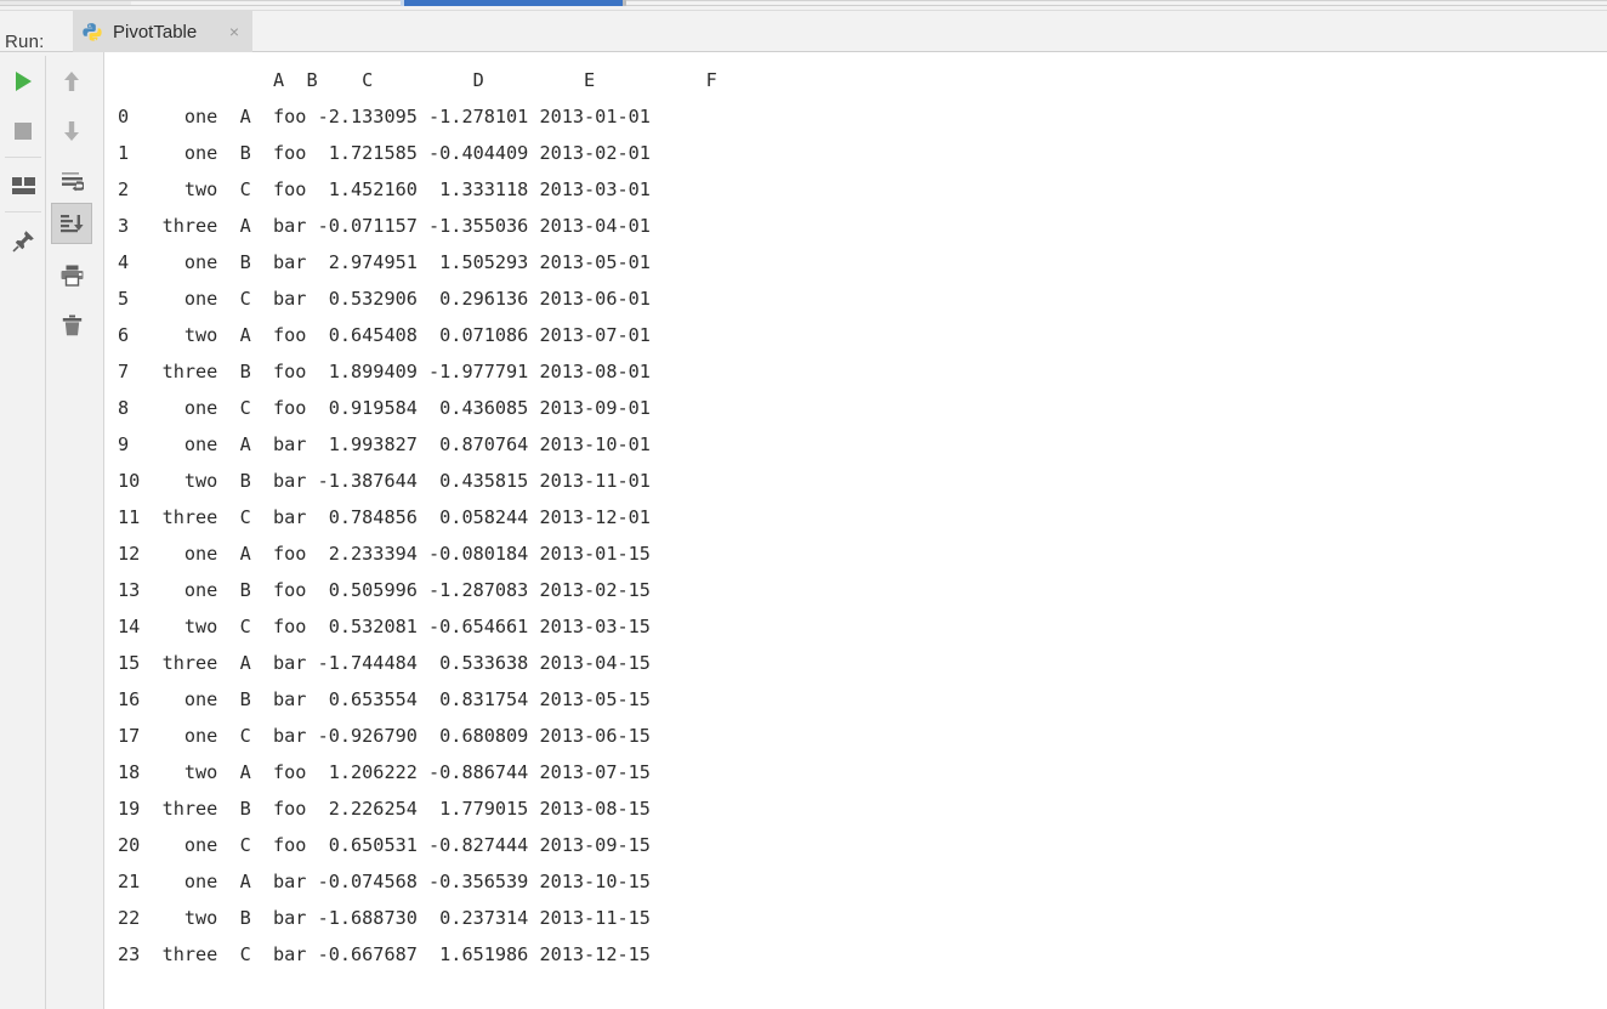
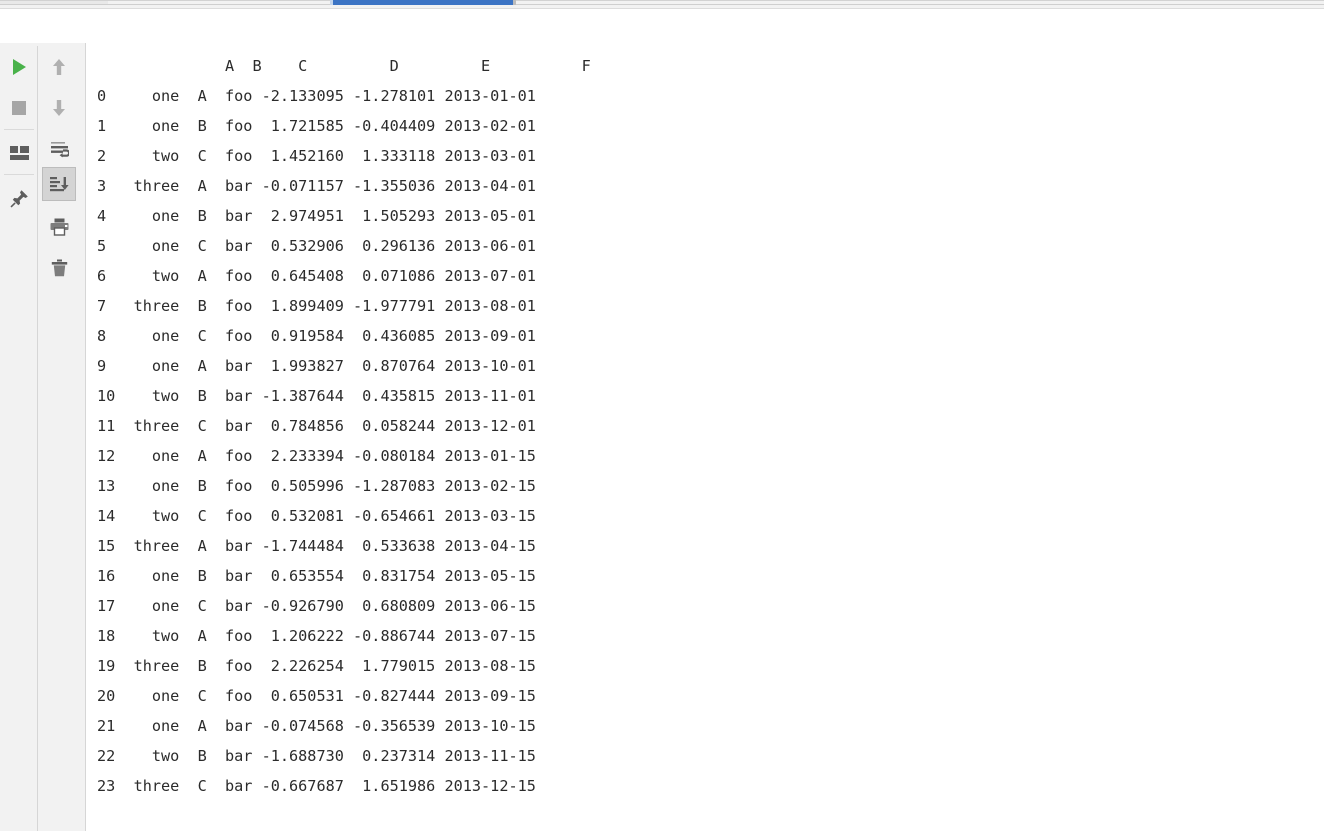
- Run:
- PivotTable
- ×
  A B C D E F
  0 one A foo -2.133095 -1.278101 2013-01-01
  1 one B foo 1.721585 -0.404409 2013-02-01
  2 two C foo 1.452160 1.333118 2013-03-01
  3 three A bar -0.071157 -1.355036 2013-04-01
  4 one B bar 2.974951 1.505293 2013-05-01
  5 one C bar 0.532906 0.296136 2013-06-01
  6 two A foo 0.645408 0.071086 2013-07-01
  7 three B foo 1.899409 -1.977791 2013-08-01
  8 one C foo 0.919584 0.436085 2013-09-01
  9 one A bar 1.993827 0.870764 2013-10-01
  10 two B bar -1.387644 0.435815 2013-11-01
  11 three C bar 0.784856 0.058244 2013-12-01
  12 one A foo 2.233394 -0.080184 2013-01-15
  13 one B foo 0.505996 -1.287083 2013-02-15
  14 two C foo 0.532081 -0.654661 2013-03-15
  15 three A bar -1.744484 0.533638 2013-04-15
  16 one B bar 0.653554 0.831754 2013-05-15
  17 one C bar -0.926790 0.680809 2013-06-15
  18 two A foo 1.206222 -0.886744 2013-07-15
  19 three B foo 2.226254 1.779015 2013-08-15
  20 one C foo 0.650531 -0.827444 2013-09-15
  21 one A bar -0.074568 -0.356539 2013-10-15
  22 two B bar -1.688730 0.237314 2013-11-15
  23 three C bar -0.667687 1.651986 2013-12-15
